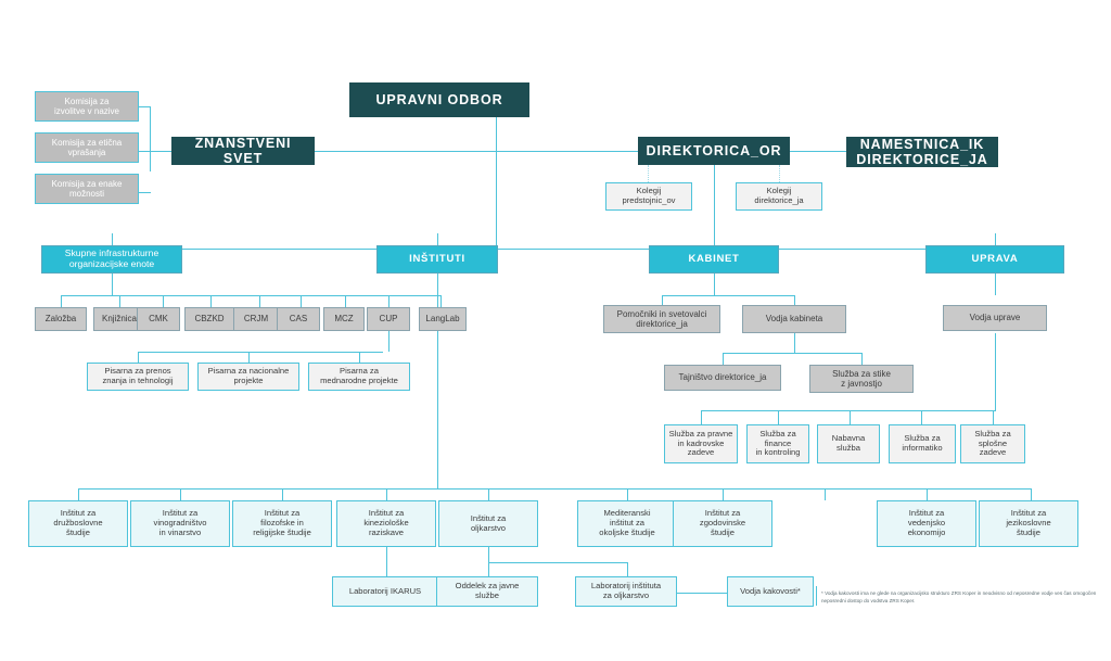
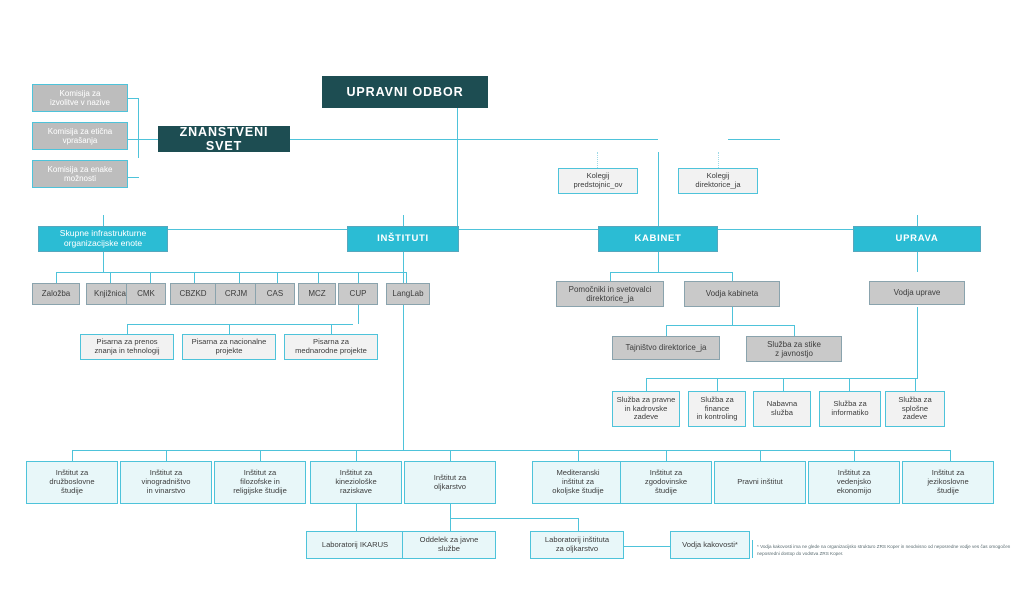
  UPRAVNI ODBOR
  ZNANSTVENI SVET
- DIREKTORICA_OR
- NAMESTNICA_IK
- DIREKTORICE_JA
  Komisija za
  izvolitve v nazive
  Komisija za etična
  vprašanja
  Komisija za enake
  možnosti
  Kolegij
  predstojnic_ov
  Kolegij
  direktorice_ja
  Skupne infrastrukturne
  organizacijske enote
  INŠTITUTI
  KABINET
  UPRAVA
  Založba
  Knjižnica
  CMK
  CBZKD
  CRJM
  CAS
  MCZ
  CUP
  LangLab
  Pisarna za prenos
  znanja in tehnologij
  Pisarna za nacionalne
  projekte
  Pisarna za
  mednarodne projekte
  Pomočniki in svetovalci
  direktorice_ja
  Vodja kabineta
  Tajništvo direktorice_ja
  Služba za stike
  z javnostjo
  Vodja uprave
  Služba za pravne
  in kadrovske
  zadeve
  Služba za
  finance
  in kontroling
  Nabavna
  služba
  Služba za
  informatiko
  Služba za
  splošne
  zadeve
  Inštitut za
  družboslovne
  študije
  Inštitut za
  vinogradništvo
  in vinarstvo
  Inštitut za
  filozofske in
  religijske študije
  Inštitut za
  kineziološke
  raziskave
  Inštitut za
  oljkarstvo
  Mediteranski
  inštitut za
  okoljske študije
  Inštitut za
  zgodovinske
  študije
+ Pravni inštitut
  Inštitut za
  vedenjsko
  ekonomijo
  Inštitut za
  jezikoslovne
  študije
  Laboratorij IKARUS
  Oddelek za javne
  službe
  Laboratorij inštituta
  za oljkarstvo
  Vodja kakovosti*
